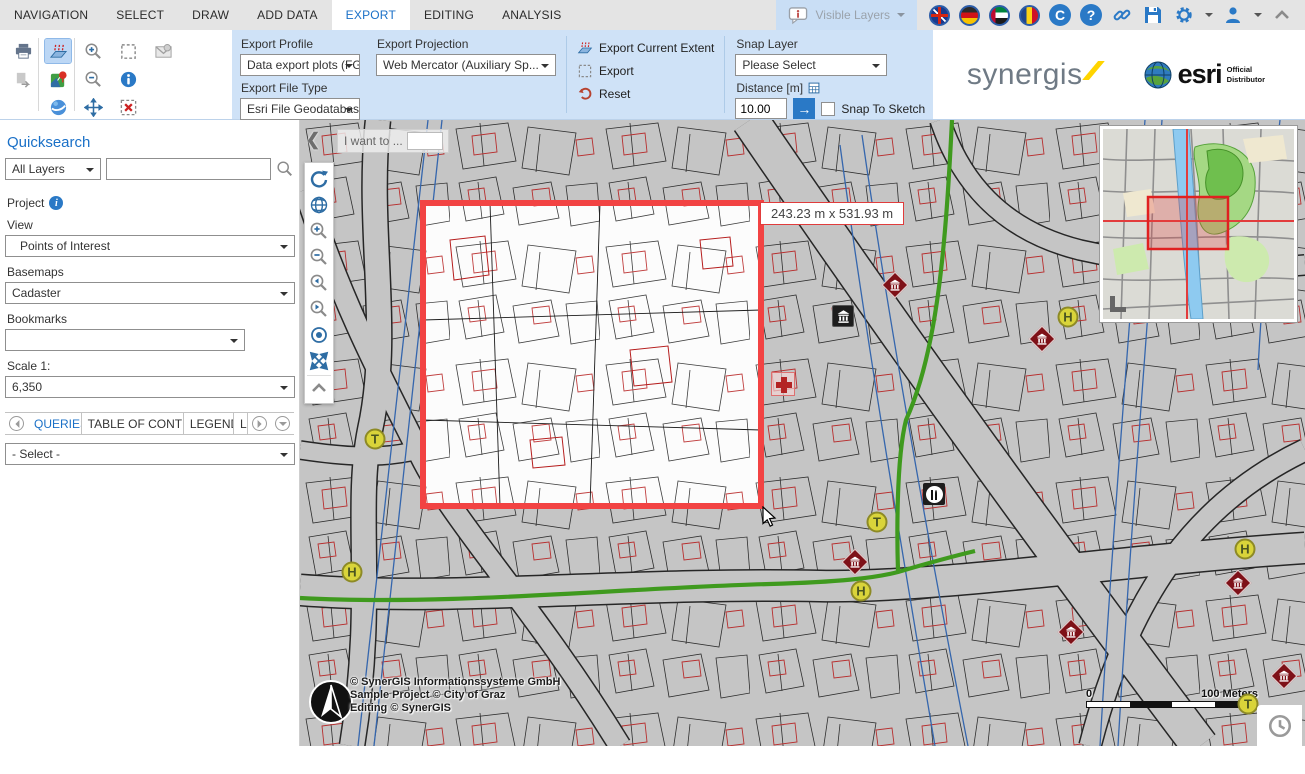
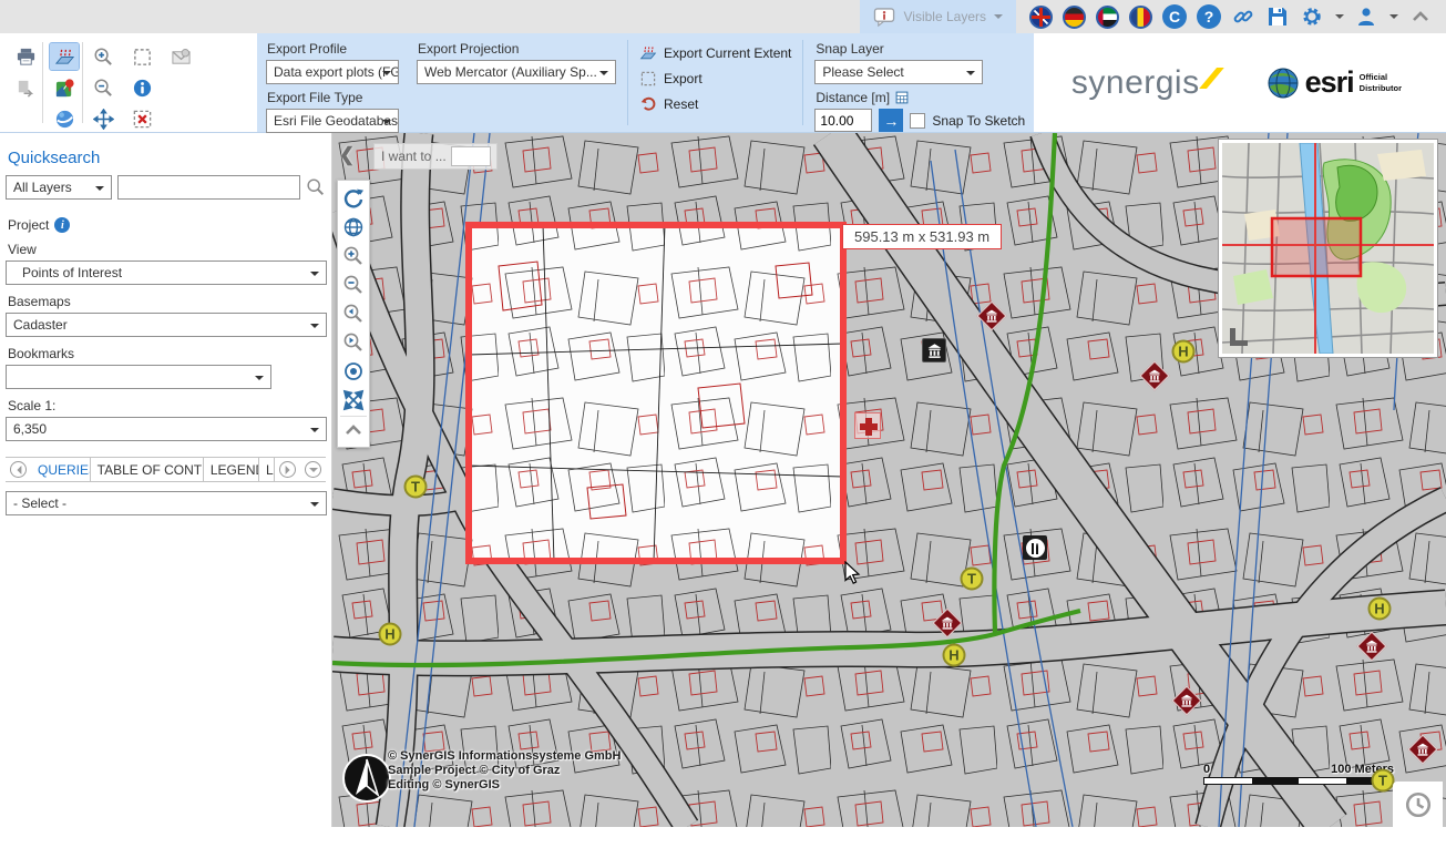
- NAVIGATION
- SELECT
- DRAW
- ADD DATA
- EXPORT
- EDITING
- ANALYSIS
  Visible Layers
  C
  ?
  Export Profile
  Data export plots (FG
  Export File Type
  Esri File Geodatabas
  Export Projection
  Web Mercator (Auxiliary Sp...
  Export Current Extent
  Export
  Reset
  Snap Layer
  Please Select
  Distance [m]
  10.00
  →
  Snap To Sketch
  synergis
  esri
  Official
  Distributor
  Quicksearch
  All Layers
  Project
  i
  View
  Points of Interest
  Basemaps
  Cadaster
  Bookmarks
  Scale 1:
  6,350
  QUERIE
  TABLE OF CONT
  LEGEN
  L
  - Select -
  ❮
  I want to ...
- 243.23 m x 531.93 m
+ 595.13 m x 531.93 m
  H
  T
  T
  H
  H
  H
  T
  © SynerGIS Informationssysteme GmbH
  Sample Project © City of Graz
  Editing © SynerGIS
  0
  100 Mets
